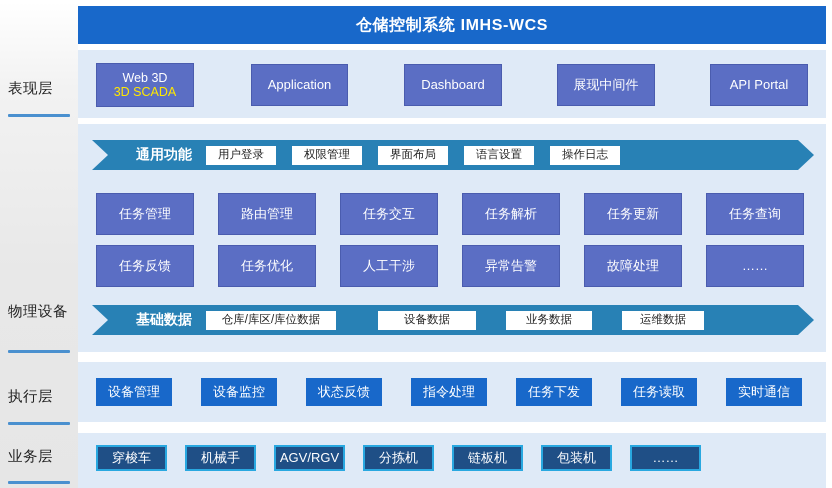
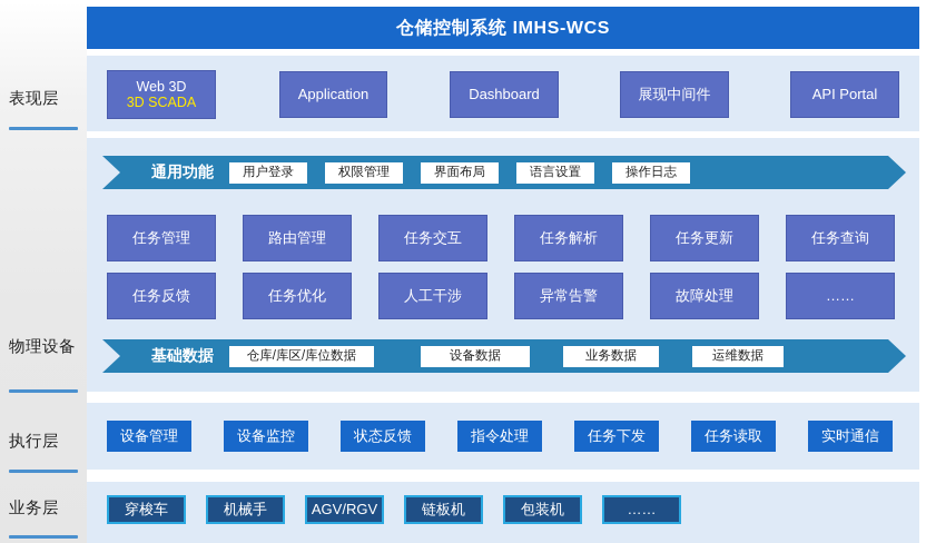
  表现层
  物理设备
  执行层
  业务层
  仓储控制系统 IMHS-WCS
  Web 3D
  3D SCADA
  Application
  Dashboard
  展现中间件
  API Portal
  通用功能
  用户登录
  权限管理
  界面布局
  语言设置
  操作日志
  任务管理
  路由管理
  任务交互
  任务解析
  任务更新
  任务查询
  任务反馈
  任务优化
  人工干涉
  异常告警
  故障处理
  ……
  基础数据
  仓库/库区/库位数据
  设备数据
  业务数据
  运维数据
  设备管理
  设备监控
  状态反馈
  指令处理
  任务下发
  任务读取
  实时通信
  穿梭车
  机械手
  AGV/RGV
- 分拣机
  链板机
  包装机
  ……
